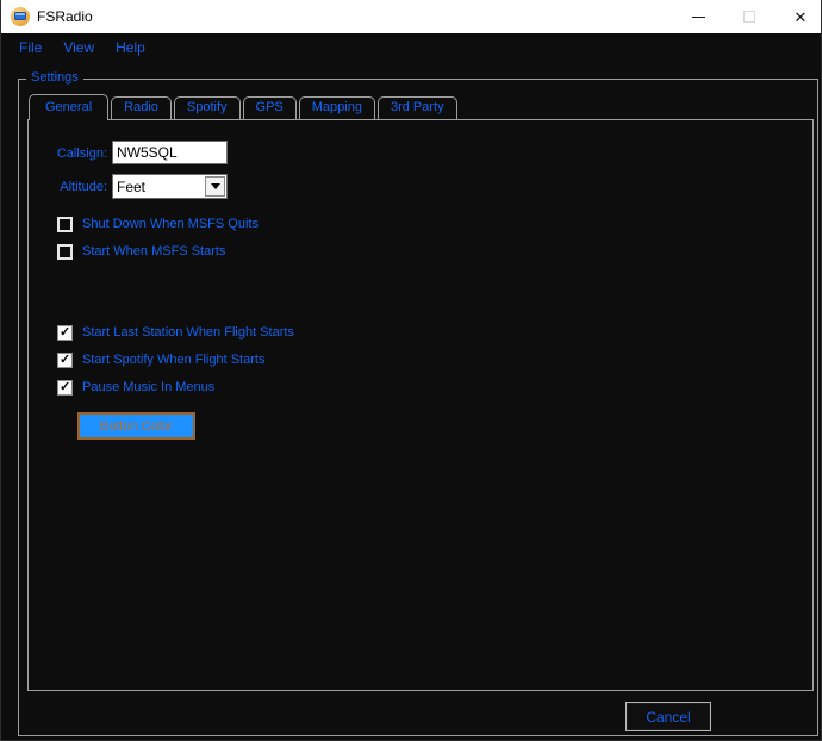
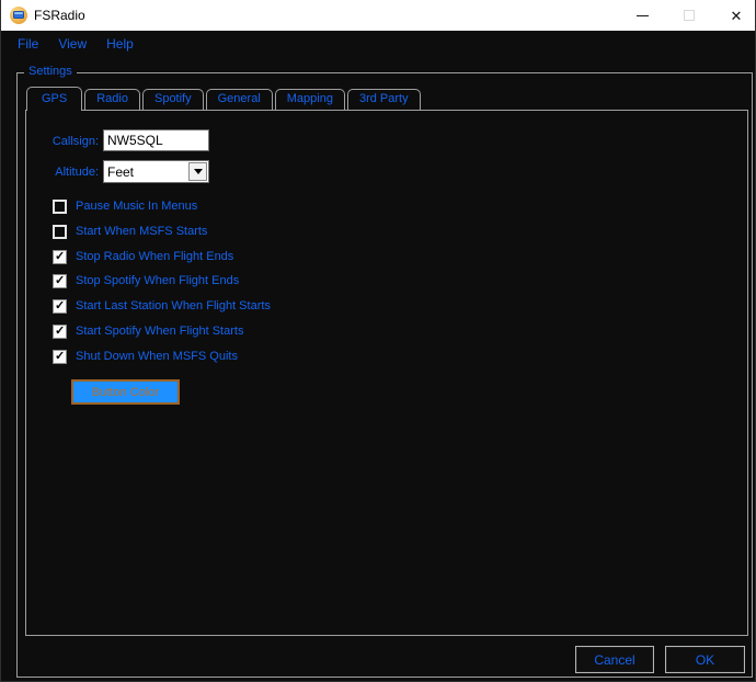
  FSRadio
  ✕
  File
  View
  Help
  Settings
- General
+ GPS
  Radio
  Spotify
- GPS
+ General
  Mapping
  3rd Party
  Callsign:
  NW5SQL
  Altitude:
  Feet
- Shut Down When MSFS Quits
+ Pause Music In Menus
  Start When MSFS Starts
+ Stop Radio When Flight Ends
+ Stop Spotify When Flight Ends
  Start Last Station When Flight Starts
  Start Spotify When Flight Starts
- Pause Music In Menus
+ Shut Down When MSFS Quits
  Button Color
  Cancel
+ OK
